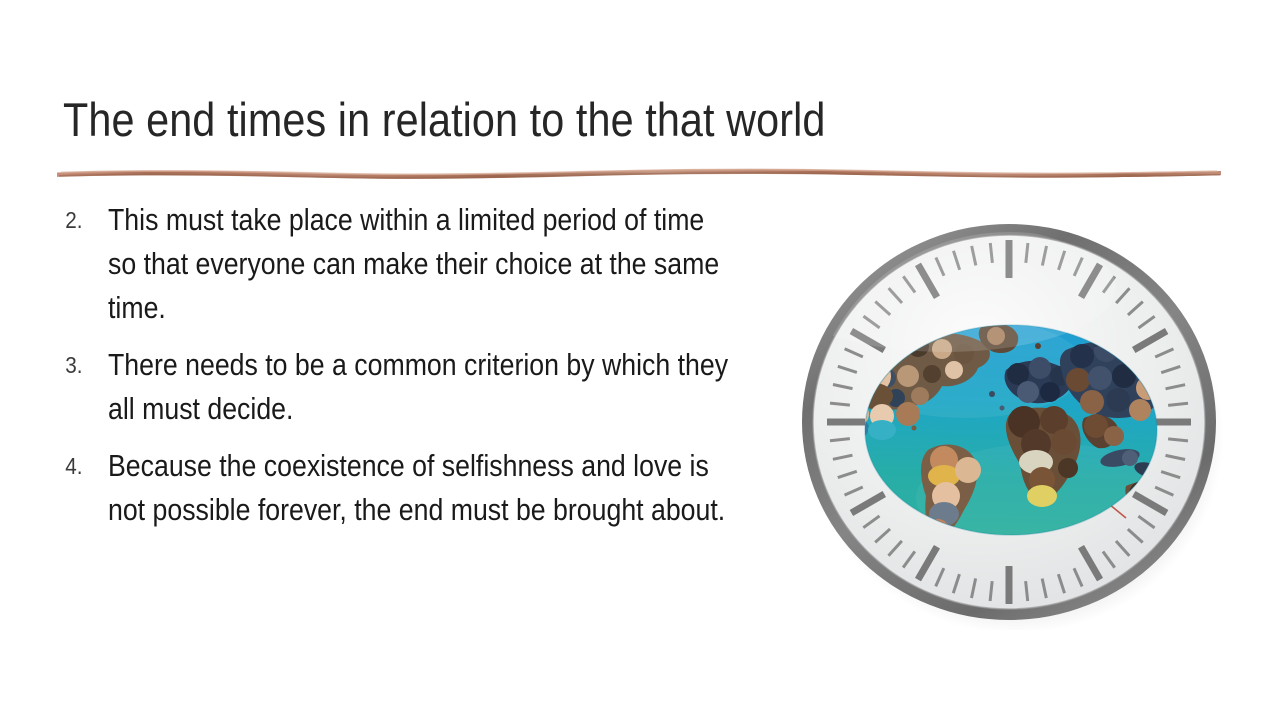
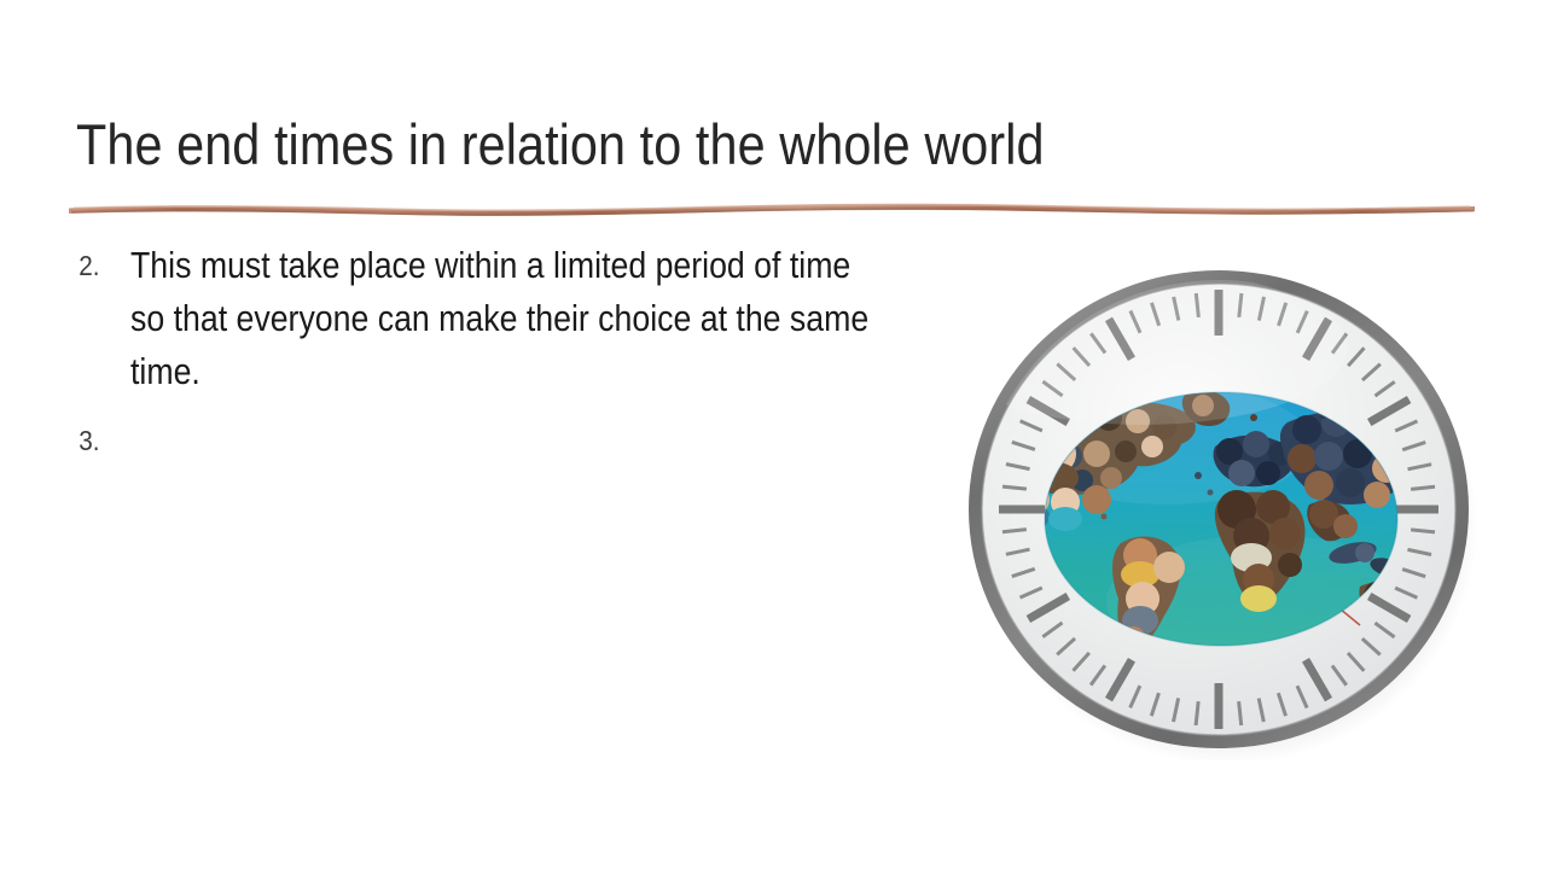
- The end times in relation to the that world
+ The end times in relation to the whole world
  2.
  This must take place within a limited period of time so that everyone can make their choice at the same time.
  3.
- There needs to be a common criterion by which they all must decide.
- 4.
- Because the coexistence of selfishness and love is not possible forever, the end must be brought about.
